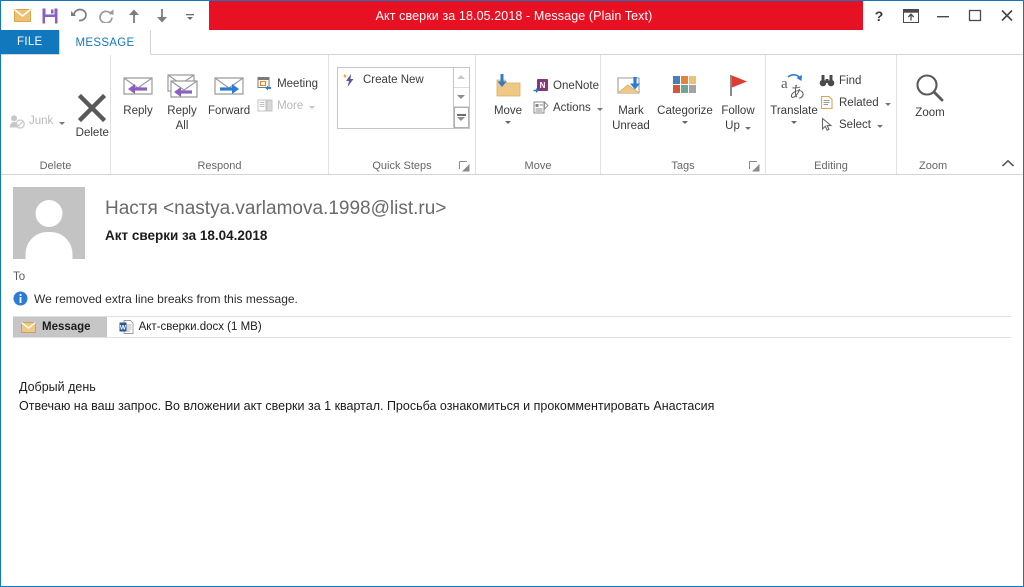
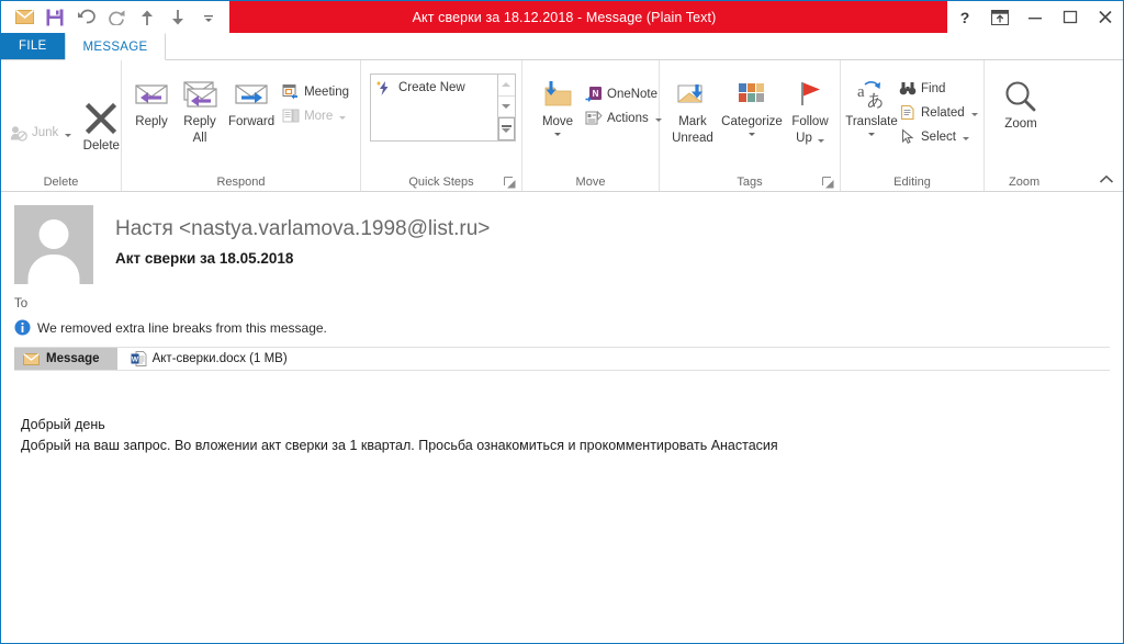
- Акт сверки за 18.05.2018 - Message (Plain Text)
+ Акт сверки за 18.12.2018 - Message (Plain Text)
  ?
  FILE
  MESSAGE
  Junk
  Delete
  Delete
  Reply
  Reply
  All
  Forward
  Meeting
  More
  Respond
  Create New
  Quick Steps
  Move
  N
  OneNote
  Actions
  Move
  Mark
  Unread
  Categorize
  Follow
  Up
  Tags
  a
  あ
  Translate
  Find
  Related
  Select
  Editing
  Zoom
  Zoom
  Настя <nastya.varlamova.1998@list.ru>
- Акт сверки за 18.04.2018
+ Акт сверки за 18.05.2018
  To
  We removed extra line breaks from this message.
  Message
  Акт-сверки.docx (1 MB)
  Добрый день
- Отвечаю на ваш запрос. Во вложении акт сверки за 1 квартал. Просьба ознакомиться и прокомментировать Анастасия
+ Добрый на ваш запрос. Во вложении акт сверки за 1 квартал. Просьба ознакомиться и прокомментировать Анастасия
